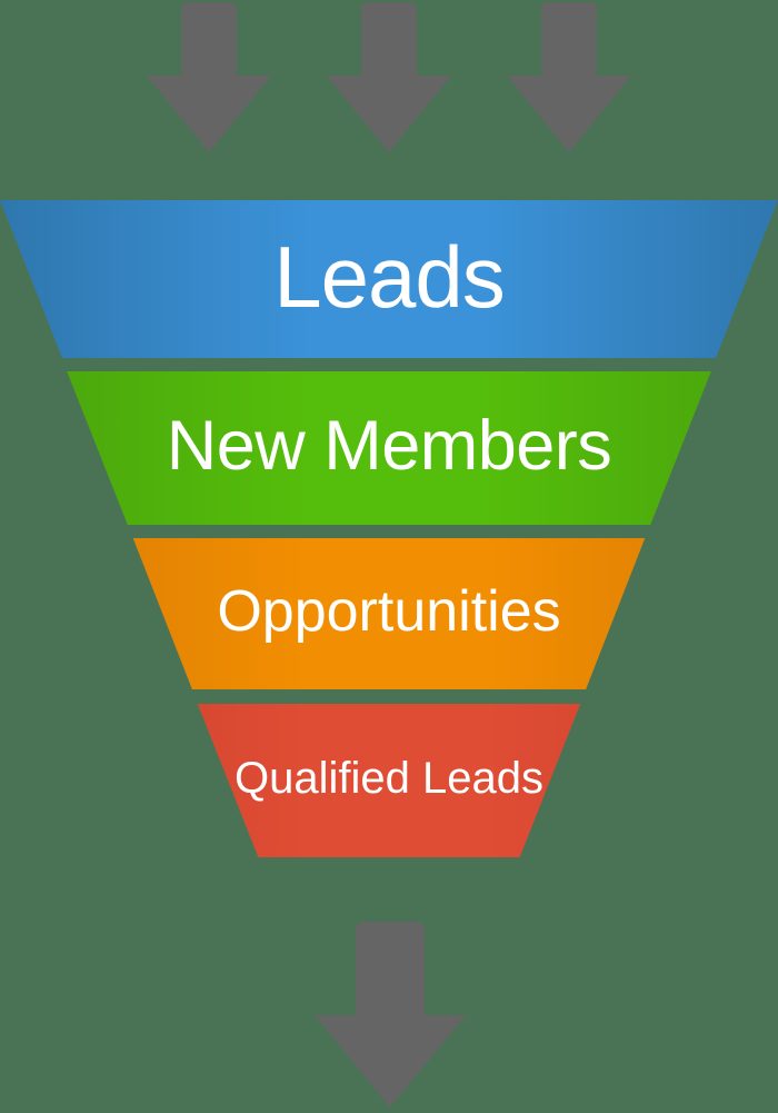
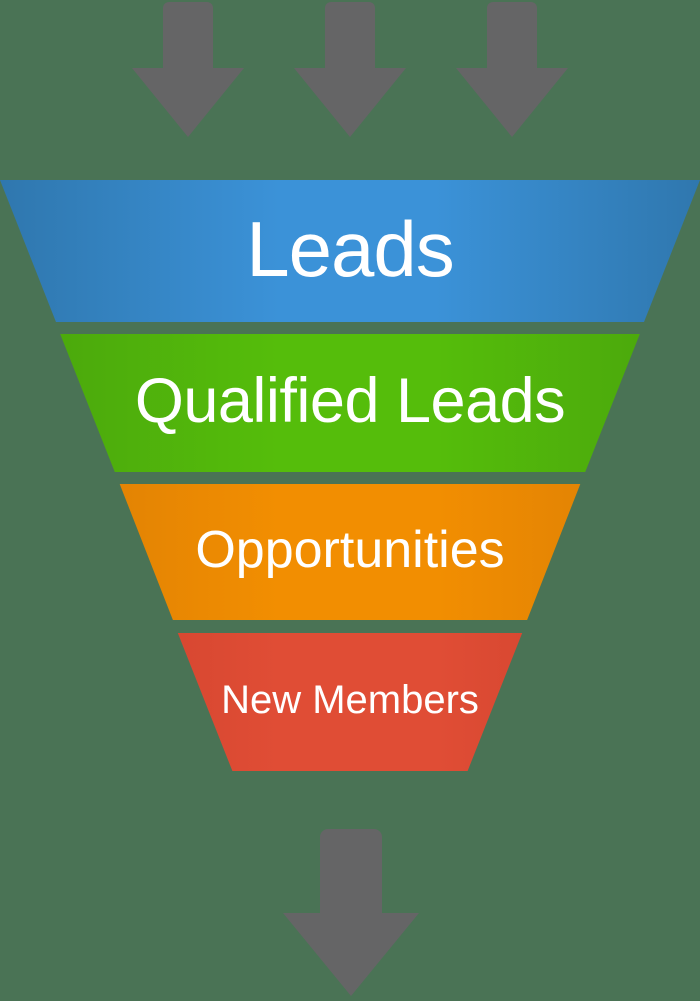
  Leads
- New Members
+ Qualified Leads
  Opportunities
- Qualified Leads
+ New Members
